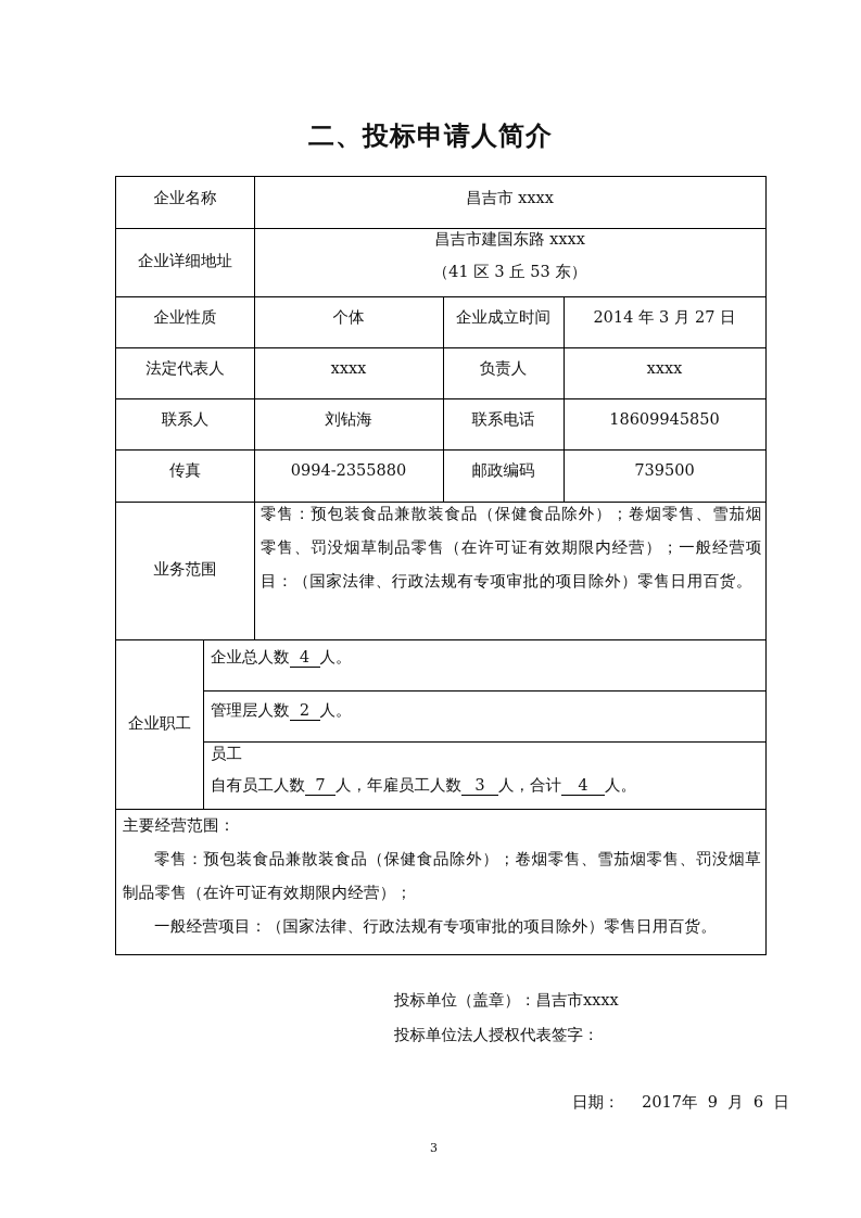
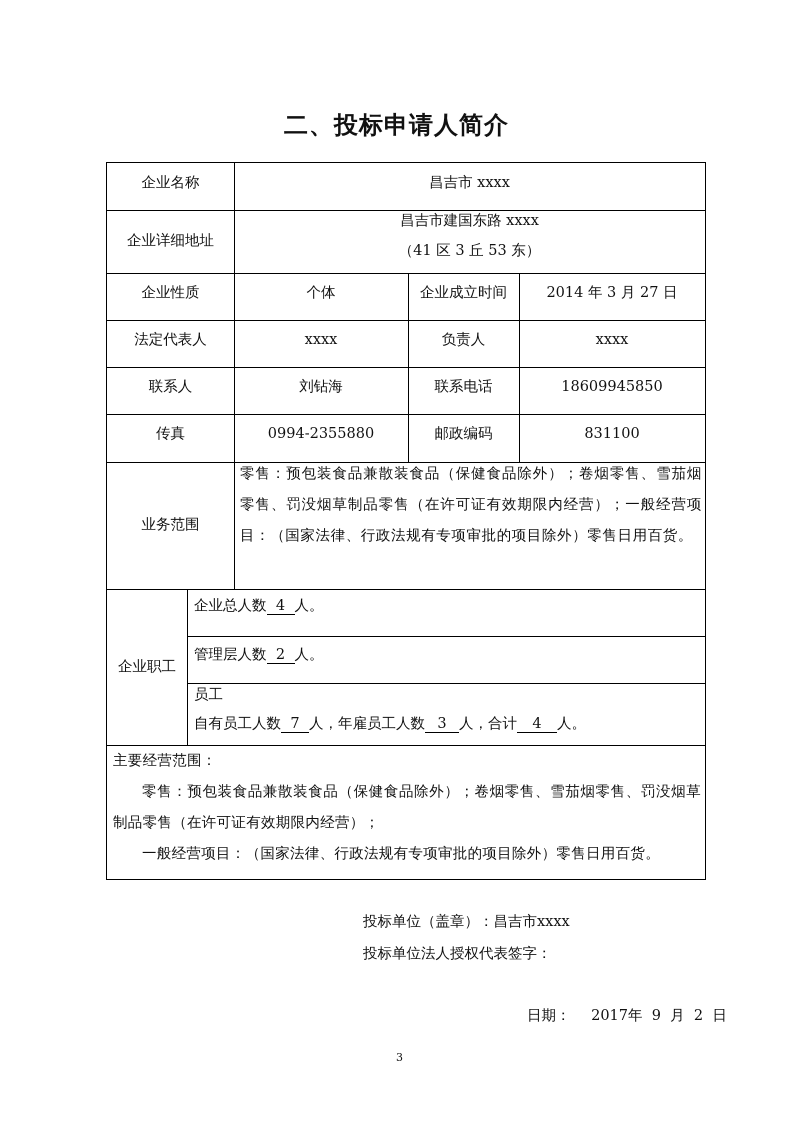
  二、投标申请人简介
  企业名称
  昌吉市 xxxx
  企业详细地址
  昌吉市建国东路 xxxx
  （41 区 3 丘 53 东）
  企业性质
  个体
  企业成立时间
  2014 年 3 月 27 日
  法定代表人
  xxxx
  负责人
  xxxx
  联系人
  刘钻海
  联系电话
  18609945850
  传真
  0994-2355880
  邮政编码
- 739500
+ 831100
  业务范围
  零售：预包装食品兼散装食品（保健食品除外）；卷烟零售、雪茄烟零售、罚没烟草制品零售（在许可证有效期限内经营）；一般经营项目：（国家法律、行政法规有专项审批的项目除外）零售日用百货。
  企业职工
  企业总人数 4 人。
  管理层人数 2 人。
  员工
  自有员工人数 7 人，年雇员工人数 3 人，合计 4 人。
  主要经营范围：
  零售：预包装食品兼散装食品（保健食品除外）；卷烟零售、雪茄烟零售、罚没烟草制品零售（在许可证有效期限内经营）；
  一般经营项目：（国家法律、行政法规有专项审批的项目除外）零售日用百货。
  投标单位（盖章）：昌吉市xxxx
  投标单位法人授权代表签字：
- 日期： 2017年 9 月 6 日
+ 日期： 2017年 9 月 2 日
  3
